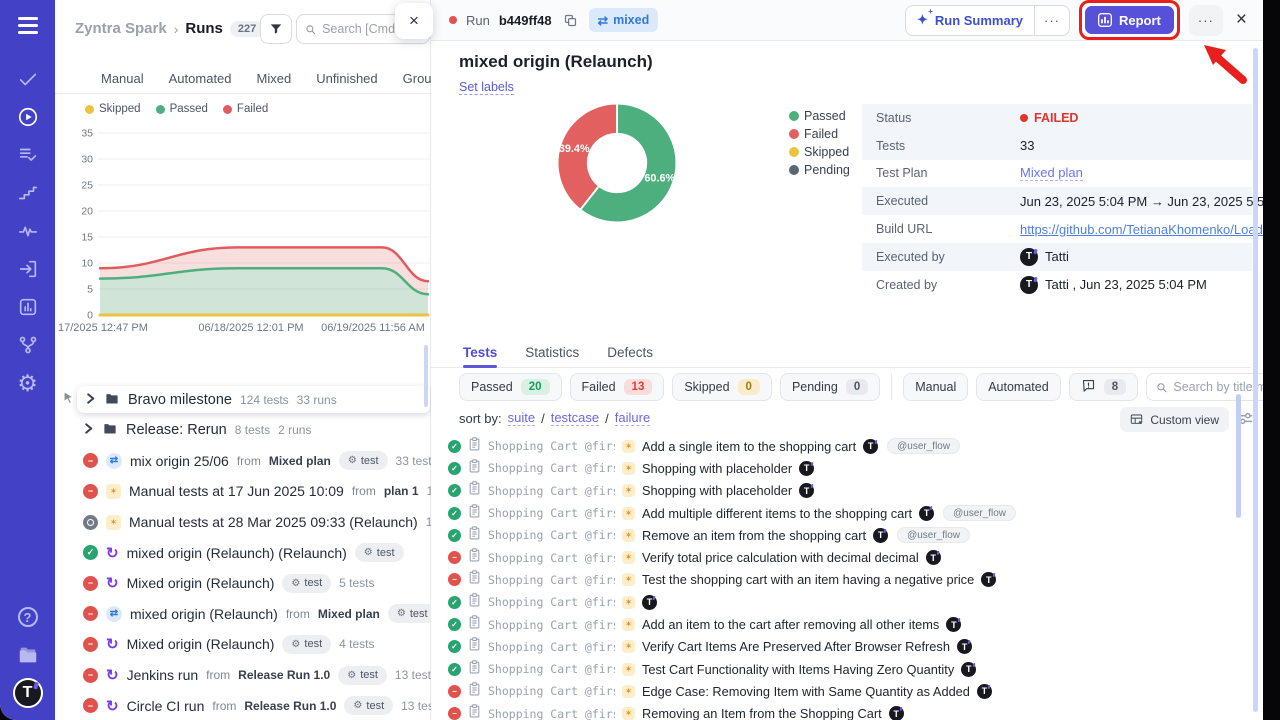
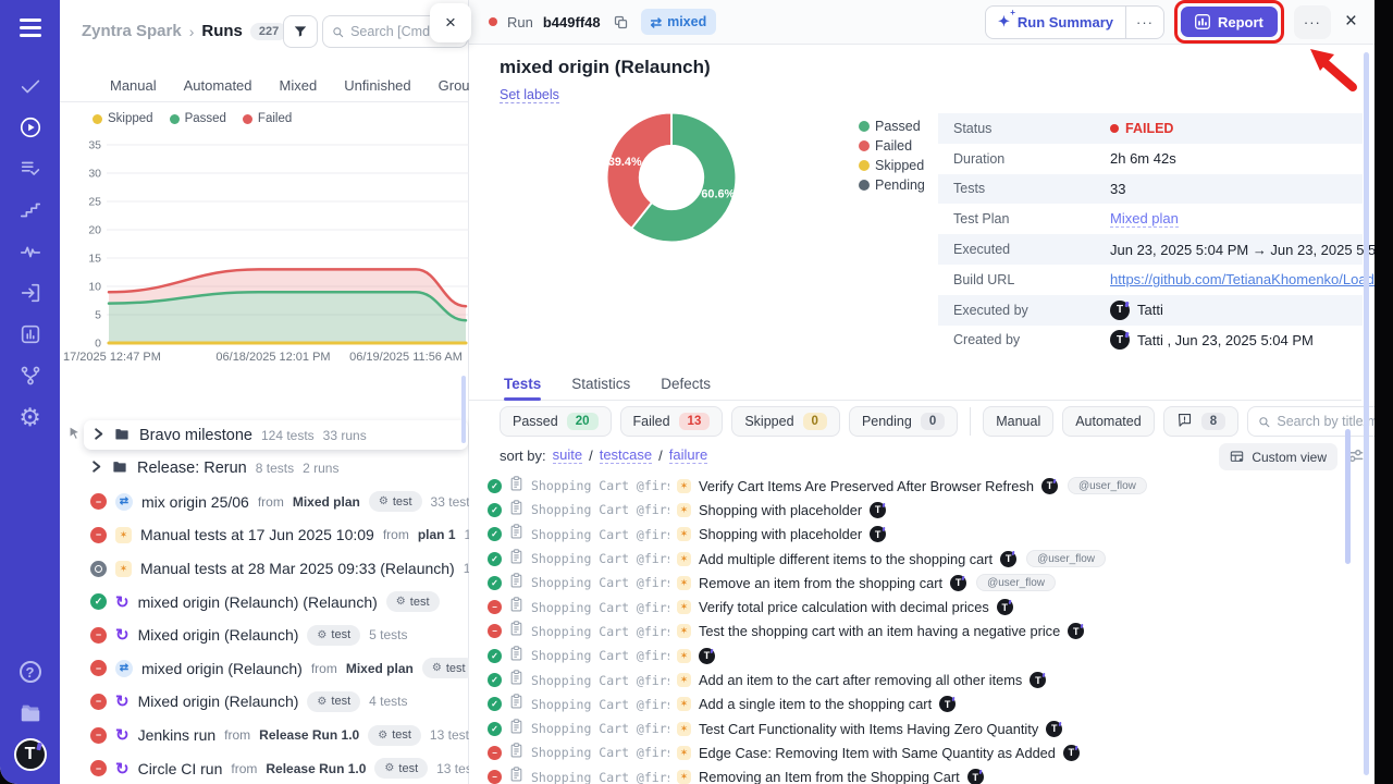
  ⚙
  ?
  T
  Zyntra Spark
  ›
  Runs
  227
  Search [Cmd
  ×
  Manual
  Automated
  Mixed
  Unfinished
  Skipped
  Passed
  Failed
  0
  5
  10
  15
  20
  25
  30
  35
  17/2025 12:47 PM
  06/18/2025 12:01 PM
  06/19/2025 11:56 AM
  Bravo milestone
  124 tests
  33 runs
  Release: Rerun
  8 tests
  2 runs
  −
  ⇄
  mix origin 25/06
  from
  Mixed plan
  ⚙
  test
  33 test
  −
  ✶
  Manual tests at 17 Jun 2025 10:09
  from
  plan 1
  ✶
  Manual tests at 28 Mar 2025 09:33 (Relaunch)
  ✓
  ↻
  mixed origin (Relaunch) (Relaunch)
  ⚙
  test
  −
  ↻
  Mixed origin (Relaunch)
  ⚙
  test
  5 tests
  −
  ⇄
  mixed origin (Relaunch)
  from
  Mixed plan
  ⚙
  test
  −
  ↻
  Mixed origin (Relaunch)
  ⚙
  test
  4 tests
  −
  ↻
  Jenkins run
  from
  Release Run 1.0
  ⚙
  test
  13 test
  −
  ↻
  Circle CI run
  from
  Release Run 1.0
  ⚙
  test
  Run
  b449ff48
  ⇄
  mixed
  ✦
  Run Summary
  ···
  Report
  ···
  ×
  mixed origin (Relaunch)
  Set labels
  60.6%
  39.4%
  Passed
  Failed
  Skipped
  Pending
  Status
  FAILED
+ Duration
+ 2h 6m 42s
  Tests
  33
  Test Plan
  Mixed plan
  Executed
  Jun 23, 2025 5:04 PM → Jun 23, 2025 55
  Build URL
  https://github.com/TetianaKhomenko/Load
  Executed by
  T
  Tatti
  Created by
  T
  Tatti , Jun 23, 2025 5:04 PM
  Tests
  Statistics
  Defects
  Passed
  20
  Failed
  13
  Skipped
  0
  Pending
  0
  Manual
  Automated
  8
  sort by:
  suite
  /
  testcase
  /
  failure
  Custom view
  ✓
  Shopping Cart @fir
  ✶
- Add a single item to the shopping cart
+ Verify Cart Items Are Preserved After Browser Refresh
  T
  @user_flow
  ✓
  Shopping Cart @fir
  ✶
  Shopping with placeholder
  T
  ✓
  Shopping Cart @fir
  ✶
  Shopping with placeholder
  T
  ✓
  Shopping Cart @fir
  ✶
  Add multiple different items to the shopping cart
  T
  @user_flow
  ✓
  Shopping Cart @fir
  ✶
  Remove an item from the shopping cart
  T
  @user_flow
  −
  Shopping Cart @fir
  ✶
- Verify total price calculation with decimal decimal
+ Verify total price calculation with decimal prices
  T
  −
  Shopping Cart @fir
  ✶
  Test the shopping cart with an item having a negative price
  T
  ✓
  Shopping Cart @fir
  ✶
  T
  ✓
  Shopping Cart @fir
  ✶
  Add an item to the cart after removing all other items
  T
  ✓
  Shopping Cart @fir
  ✶
- Verify Cart Items Are Preserved After Browser Refresh
+ Add a single item to the shopping cart
  T
  ✓
  Shopping Cart @fir
  ✶
  Test Cart Functionality with Items Having Zero Quantity
  T
  −
  Shopping Cart @fir
  ✶
  Edge Case: Removing Item with Same Quantity as Added
  T
  −
  Shopping Cart @fir
  ✶
  Removing an Item from the Shopping Cart
  T
